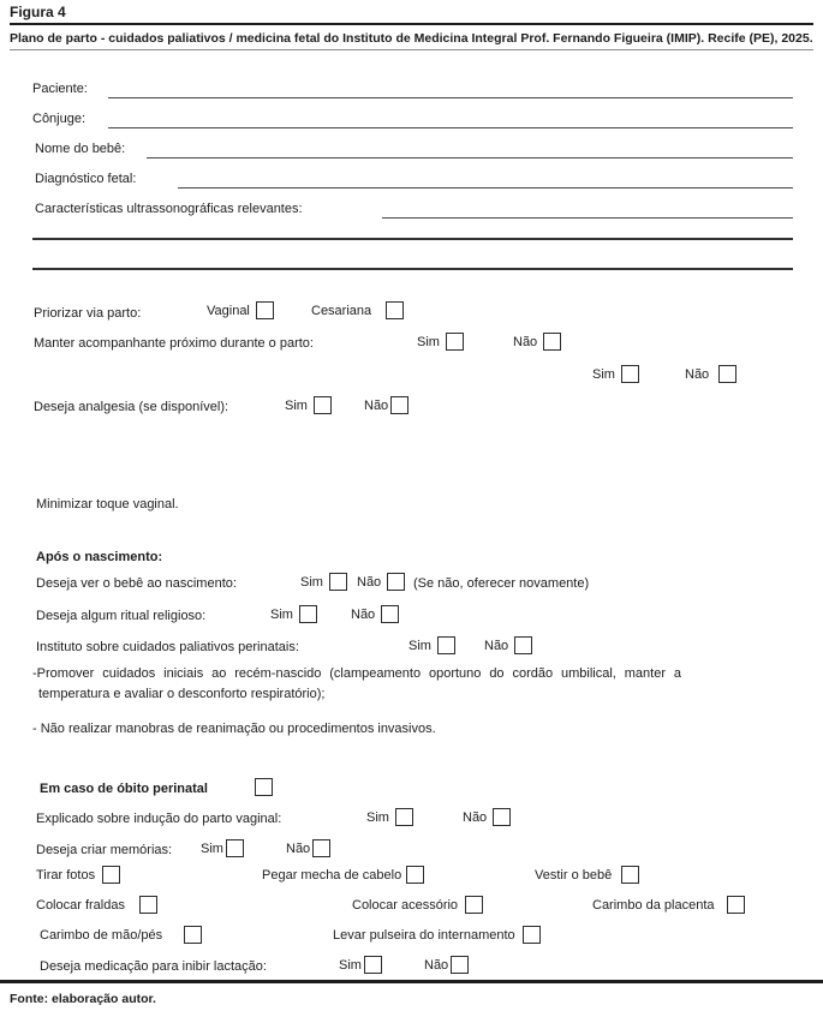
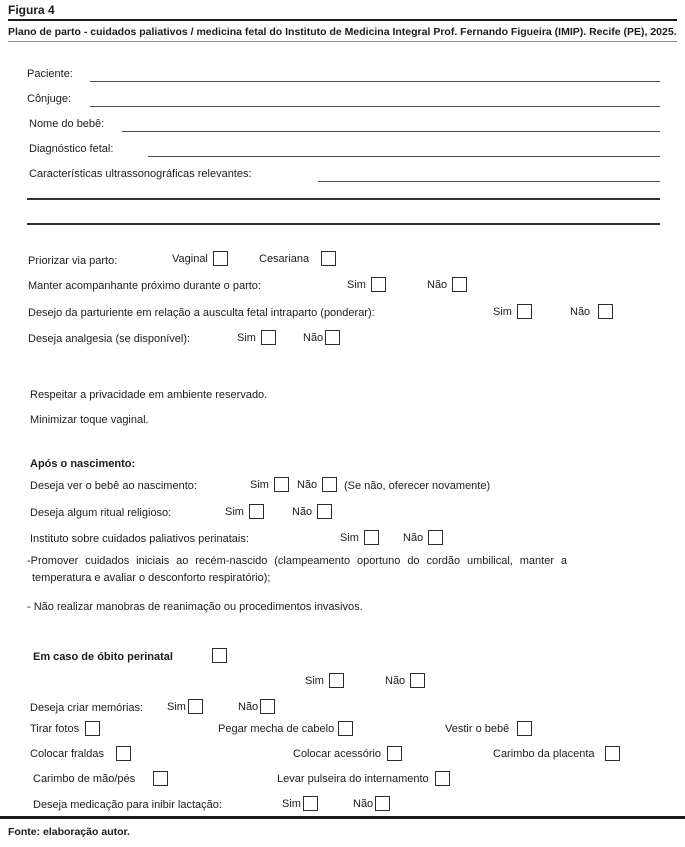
  Figura 4
  Plano de parto - cuidados paliativos / medicina fetal do Instituto de Medicina Integral Prof. Fernando Figueira (IMIP). Recife (PE), 2025.
  Paciente:
  Cônjuge:
  Nome do bebê:
  Diagnóstico fetal:
  Características ultrassonográficas relevantes:
  Priorizar via parto:
  Vaginal
  Cesariana
  Manter acompanhante próximo durante o parto:
  Sim
  Não
+ Desejo da parturiente em relação a ausculta fetal intraparto (ponderar):
  Sim
  Não
  Deseja analgesia (se disponível):
  Sim
  Não
+ Respeitar a privacidade em ambiente reservado.
  Minimizar toque vaginal.
  Após o nascimento:
  Deseja ver o bebê ao nascimento:
  Sim
  Não
  (Se não, oferecer novamente)
  Deseja algum ritual religioso:
  Sim
  Não
  Instituto sobre cuidados paliativos perinatais:
  Sim
  Não
  -Promover cuidados iniciais ao recém-nascido (clampeamento oportuno do cordão umbilical, manter a temperatura e avaliar o desconforto respiratório);
  - Não realizar manobras de reanimação ou procedimentos invasivos.
  Em caso de óbito perinatal
- Explicado sobre indução do parto vaginal:
  Sim
  Não
  Deseja criar memórias:
  Sim
  Não
  Tirar fotos
  Pegar mecha de cabelo
  Vestir o bebê
  Colocar fraldas
  Colocar acessório
  Carimbo da placenta
  Carimbo de mão/pés
  Levar pulseira do internamento
  Deseja medicação para inibir lactação:
  Sim
  Não
  Fonte: elaboração autor.
